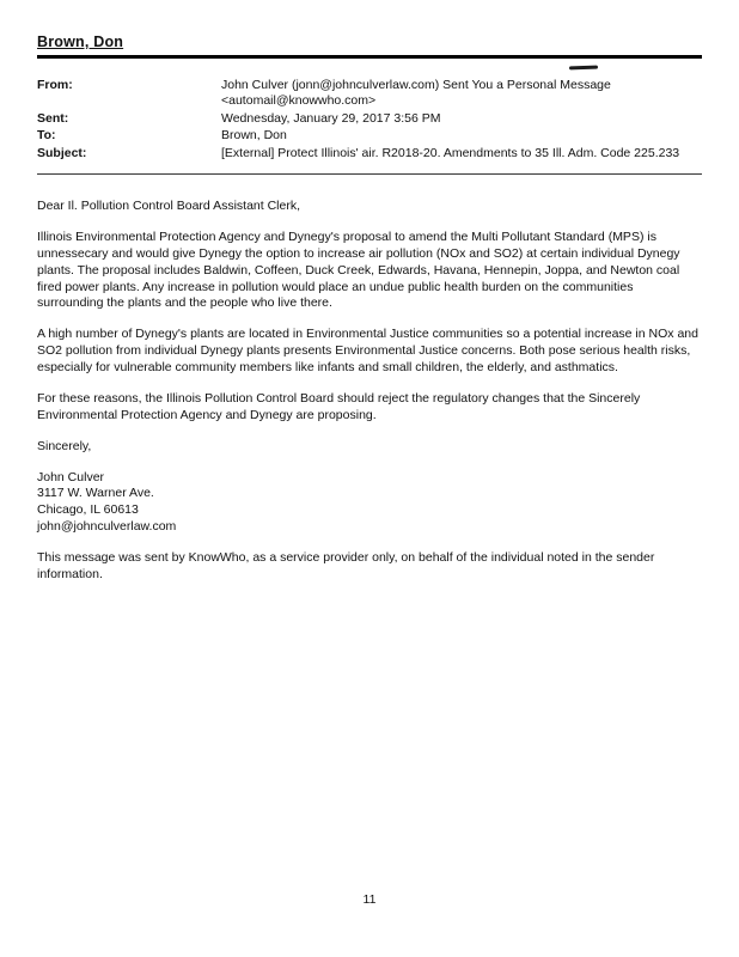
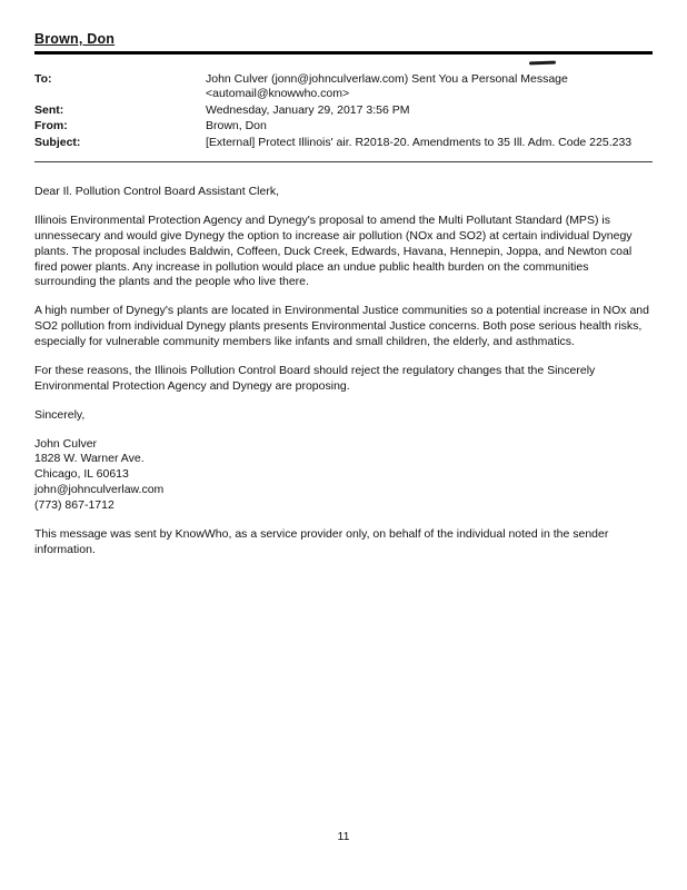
  Brown, Don
- From:
+ To:
  John Culver (jonn@johnculverlaw.com) Sent You a Personal Message
  <automail@knowwho.com>
  Sent:
  Wednesday, January 29, 2017 3:56 PM
- To:
+ From:
  Brown, Don
  Subject:
  [External] Protect Illinois' air. R2018-20. Amendments to 35 Ill. Adm. Code 225.233
  Dear Il. Pollution Control Board Assistant Clerk,
  Illinois Environmental Protection Agency and Dynegy's proposal to amend the Multi Pollutant Standard (MPS) is unnessecary and would give Dynegy the option to increase air pollution (NOx and SO2) at certain individual Dynegy plants. The proposal includes Baldwin, Coffeen, Duck Creek, Edwards, Havana, Hennepin, Joppa, and Newton coal fired power plants. Any increase in pollution would place an undue public health burden on the communities surrounding the plants and the people who live there.
  A high number of Dynegy's plants are located in Environmental Justice communities so a potential increase in NOx and SO2 pollution from individual Dynegy plants presents Environmental Justice concerns. Both pose serious health risks, especially for vulnerable community members like infants and small children, the elderly, and asthmatics.
  For these reasons, the Illinois Pollution Control Board should reject the regulatory changes that the Sincerely Environmental Protection Agency and Dynegy are proposing.
  Sincerely,
  John Culver
- 3117 W. Warner Ave.
+ 1828 W. Warner Ave.
  Chicago, IL 60613
  john@johnculverlaw.com
+ (773) 867-1712
  This message was sent by KnowWho, as a service provider only, on behalf of the individual noted in the sender information.
  11
